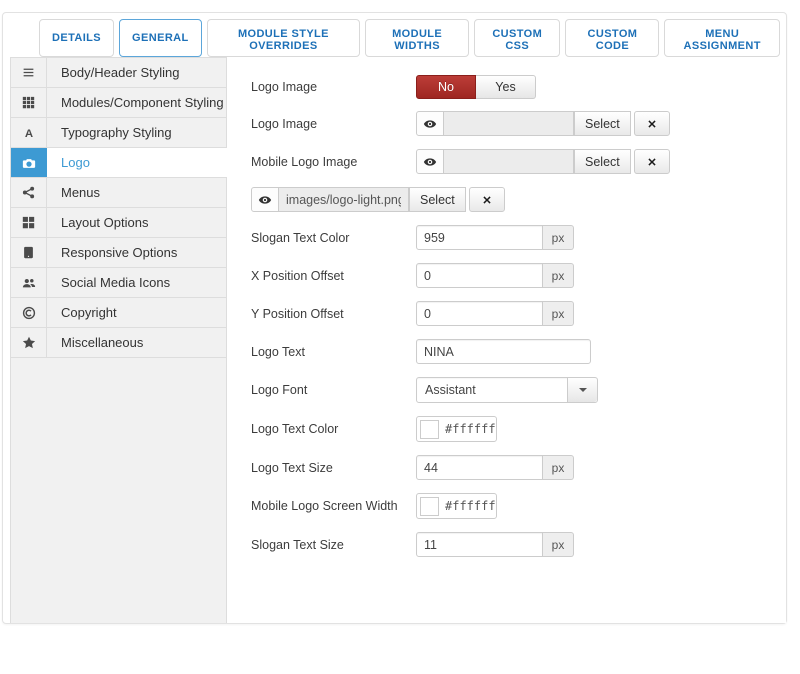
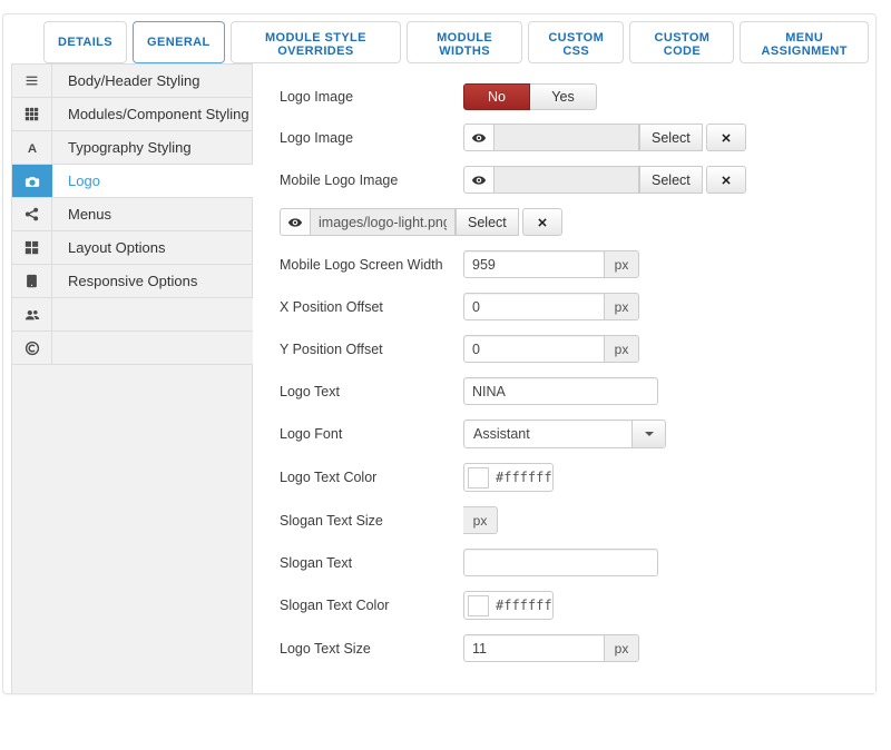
  DETAILS
  GENERAL
  MODULE STYLE OVERRIDES
  MODULE WIDTHS
  CUSTOM CSS
  CUSTOM CODE
  MENU ASSIGNMENT
  Body/Header Styling
  Modules/Component Styling
  A
  Typography Styling
  Logo
  Menus
  Layout Options
  Responsive Options
- Social Media Icons
- Copyright
- Miscellaneous
  Logo Image
  No
  Yes
  Logo Image
  Select
  Mobile Logo Image
  Select
  images/logo-light.pn
  Select
- Slogan Text Color
+ Mobile Logo Screen Width
  959
  px
  X Position Offset
  0
  px
  Y Position Offset
  0
  px
  Logo Text
  NINA
  Logo Font
  Assistant
  Logo Text Color
  #ffffff
- Logo Text Size
+ Slogan Text Size
- 44
  px
+ Slogan Text
- Mobile Logo Screen Width
+ Slogan Text Color
  #ffffff
- Slogan Text Size
+ Logo Text Size
  11
  px
